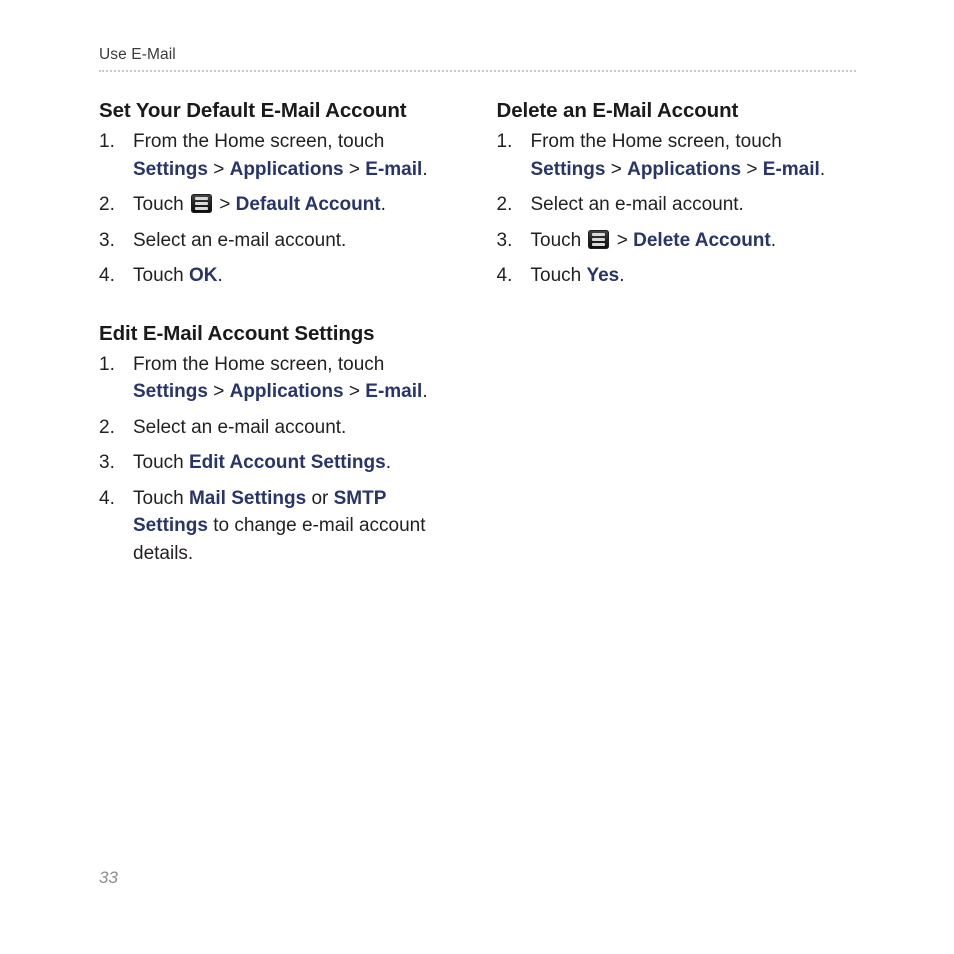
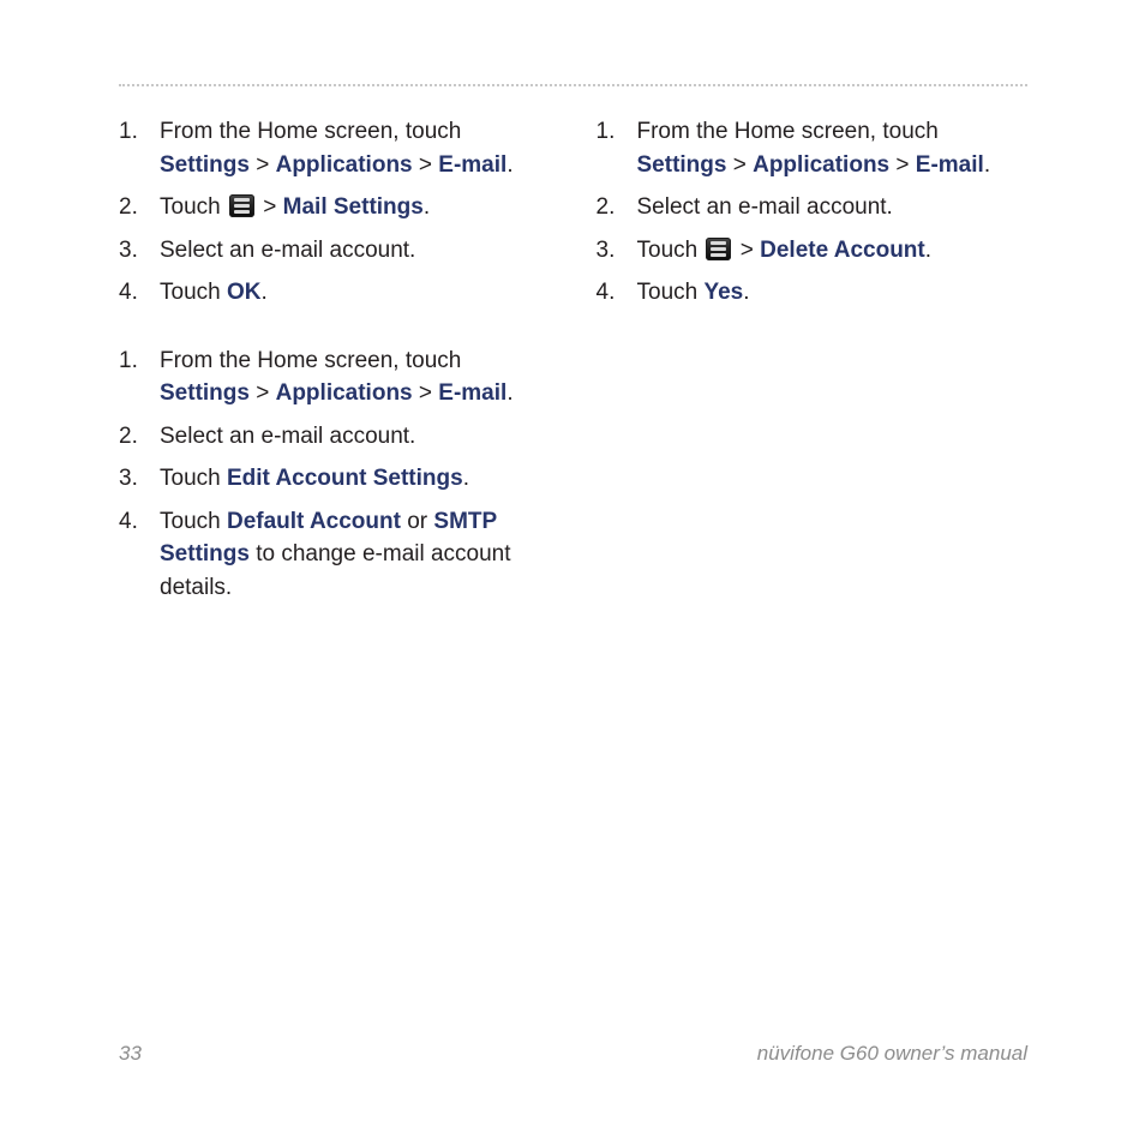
- Use E-Mail
- Set Your Default E-Mail Account
  1.
  From the Home screen, touch Settings > Applications > E-mail.
  2.
- Touch > Default Account.
+ Touch > Mail Settings.
  3.
  Select an e-mail account.
  4.
  Touch OK.
- Edit E-Mail Account Settings
  1.
  From the Home screen, touch Settings > Applications > E-mail.
  2.
  Select an e-mail account.
  3.
  Touch Edit Account Settings.
  4.
- Touch Mail Settings or SMTP Settings to change e-mail account details.
+ Touch Default Account or SMTP Settings to change e-mail account details.
- Delete an E-Mail Account
  1.
  From the Home screen, touch Settings > Applications > E-mail.
  2.
  Select an e-mail account.
  3.
  Touch > Delete Account.
  4.
  Touch Yes.
  33
+ nüvifone G60 owner’s manual
